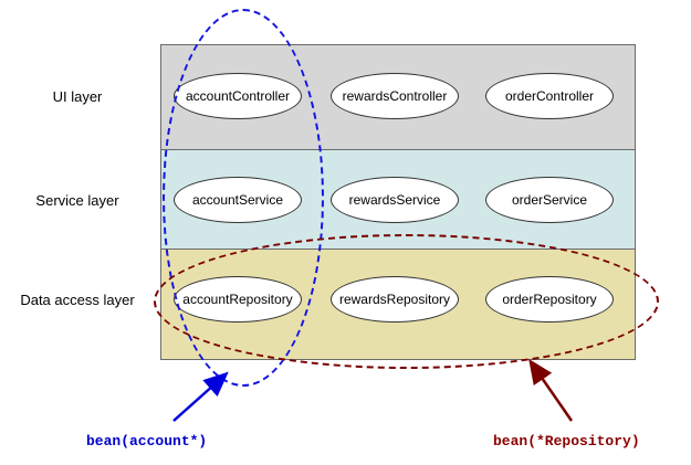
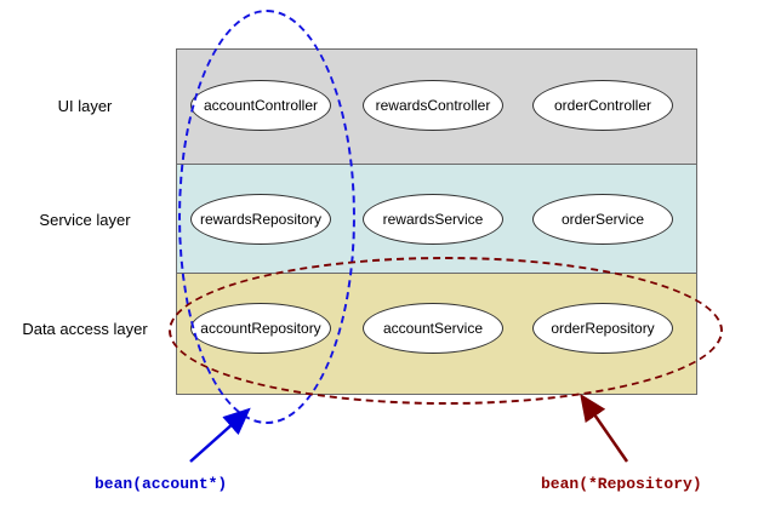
  UI layer
  Service layer
  Data access layer
  accountController
  rewardsController
  orderController
- accountService
+ rewardsRepository
  rewardsService
  orderService
  accountRepository
- rewardsRepository
+ accountService
  orderRepository
  bean(account*)
  bean(*Repository)
